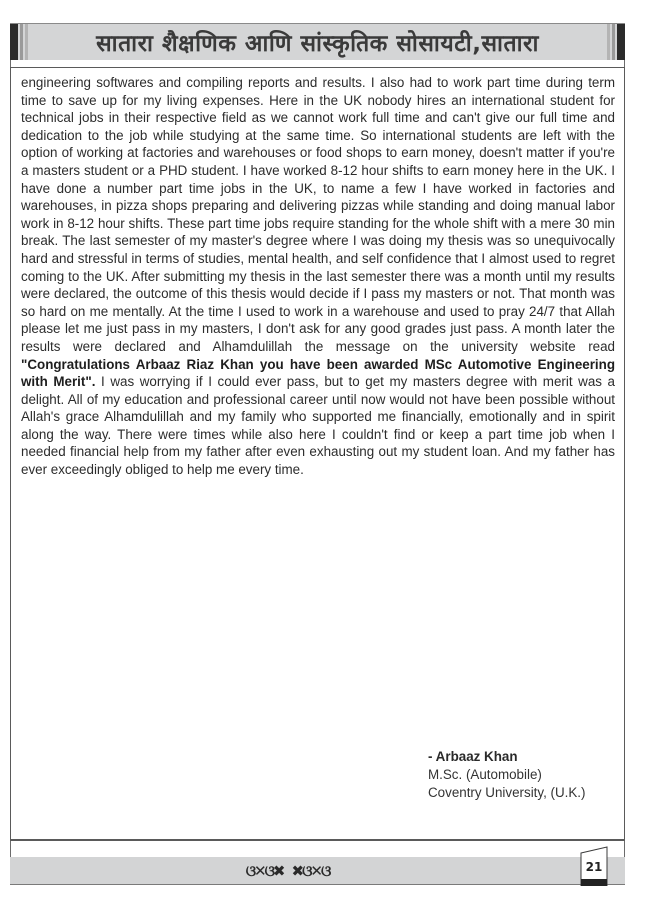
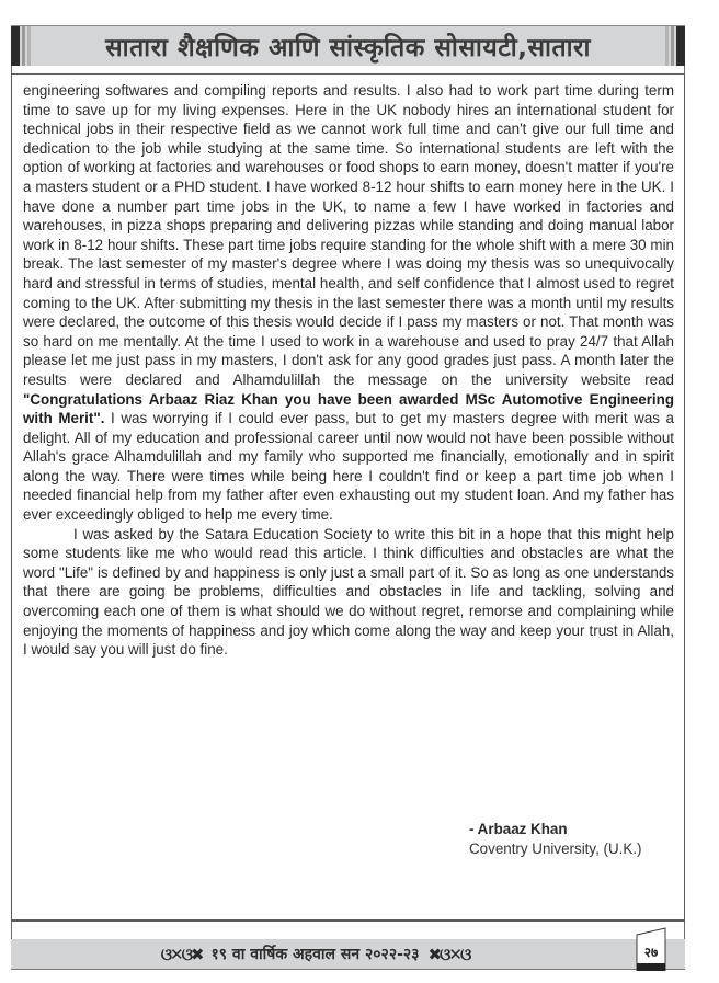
  सातारा शैक्षणिक आणि सांस्कृतिक सोसायटी,सातारा
- engineering softwares and compiling reports and results. I also had to work part time during term time to save up for my living expenses. Here in the UK nobody hires an international student for technical jobs in their respective field as we cannot work full time and can't give our full time and dedication to the job while studying at the same time. So international students are left with the option of working at factories and warehouses or food shops to earn money, doesn't matter if you're a masters student or a PHD student. I have worked 8-12 hour shifts to earn money here in the UK. I have done a number part time jobs in the UK, to name a few I have worked in factories and warehouses, in pizza shops preparing and delivering pizzas while standing and doing manual labor work in 8-12 hour shifts. These part time jobs require standing for the whole shift with a mere 30 min break. The last semester of my master's degree where I was doing my thesis was so unequivocally hard and stressful in terms of studies, mental health, and self confidence that I almost used to regret coming to the UK. After submitting my thesis in the last semester there was a month until my results were declared, the outcome of this thesis would decide if I pass my masters or not. That month was so hard on me mentally. At the time I used to work in a warehouse and used to pray 24/7 that Allah please let me just pass in my masters, I don't ask for any good grades just pass. A month later the results were declared and Alhamdulillah the message on the university website read "Congratulations Arbaaz Riaz Khan you have been awarded MSc Automotive Engineering with Merit". I was worrying if I could ever pass, but to get my masters degree with merit was a delight. All of my education and professional career until now would not have been possible without Allah's grace Alhamdulillah and my family who supported me financially, emotionally and in spirit along the way. There were times while also here I couldn't find or keep a part time job when I needed financial help from my father after even exhausting out my student loan. And my father has ever exceedingly obliged to help me every time.
+ engineering softwares and compiling reports and results. I also had to work part time during term time to save up for my living expenses. Here in the UK nobody hires an international student for technical jobs in their respective field as we cannot work full time and can't give our full time and dedication to the job while studying at the same time. So international students are left with the option of working at factories and warehouses or food shops to earn money, doesn't matter if you're a masters student or a PHD student. I have worked 8-12 hour shifts to earn money here in the UK. I have done a number part time jobs in the UK, to name a few I have worked in factories and warehouses, in pizza shops preparing and delivering pizzas while standing and doing manual labor work in 8-12 hour shifts. These part time jobs require standing for the whole shift with a mere 30 min break. The last semester of my master's degree where I was doing my thesis was so unequivocally hard and stressful in terms of studies, mental health, and self confidence that I almost used to regret coming to the UK. After submitting my thesis in the last semester there was a month until my results were declared, the outcome of this thesis would decide if I pass my masters or not. That month was so hard on me mentally. At the time I used to work in a warehouse and used to pray 24/7 that Allah please let me just pass in my masters, I don't ask for any good grades just pass. A month later the results were declared and Alhamdulillah the message on the university website read "Congratulations Arbaaz Riaz Khan you have been awarded MSc Automotive Engineering with Merit". I was worrying if I could ever pass, but to get my masters degree with merit was a delight. All of my education and professional career until now would not have been possible without Allah's grace Alhamdulillah and my family who supported me financially, emotionally and in spirit along the way. There were times while being here I couldn't find or keep a part time job when I needed financial help from my father after even exhausting out my student loan. And my father has ever exceedingly obliged to help me every time.
+ I was asked by the Satara Education Society to write this bit in a hope that this might help some students like me who would read this article. I think difficulties and obstacles are what the word "Life" is defined by and happiness is only just a small part of it. So as long as one understands that there are going be problems, difficulties and obstacles in life and tackling, solving and overcoming each one of them is what should we do without regret, remorse and complaining while enjoying the moments of happiness and joy which come along the way and keep your trust in Allah, I would say you will just do fine.
  - Arbaaz Khan
- M.Sc. (Automobile)
  Coventry University, (U.K.)
  ଓ✕ଓ✖
+ १९ वा वार्षिक अहवाल सन २०२२-२३
  ✖ଓ✕ଓ
- 21
+ २७
